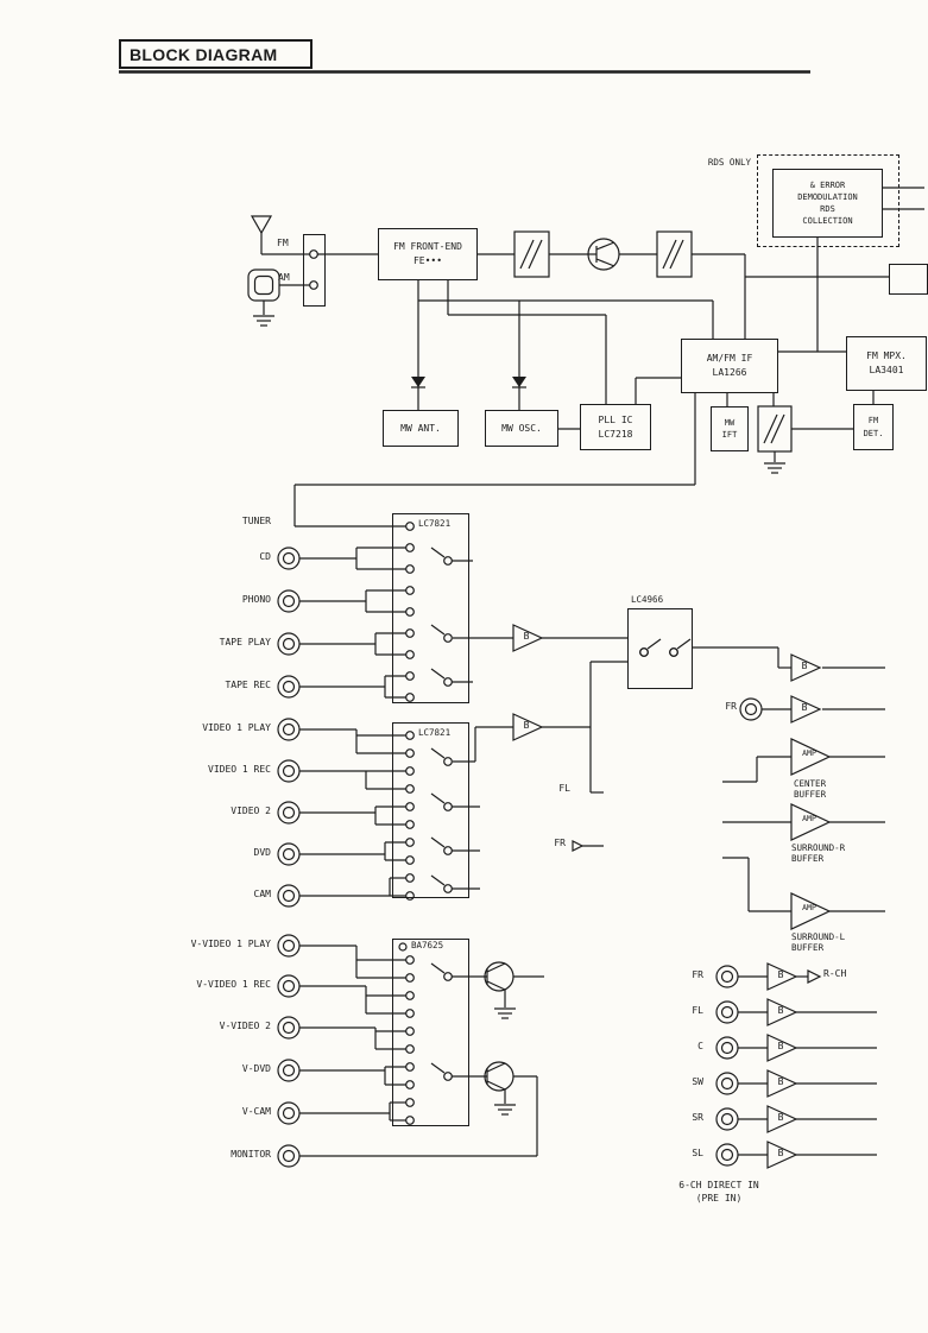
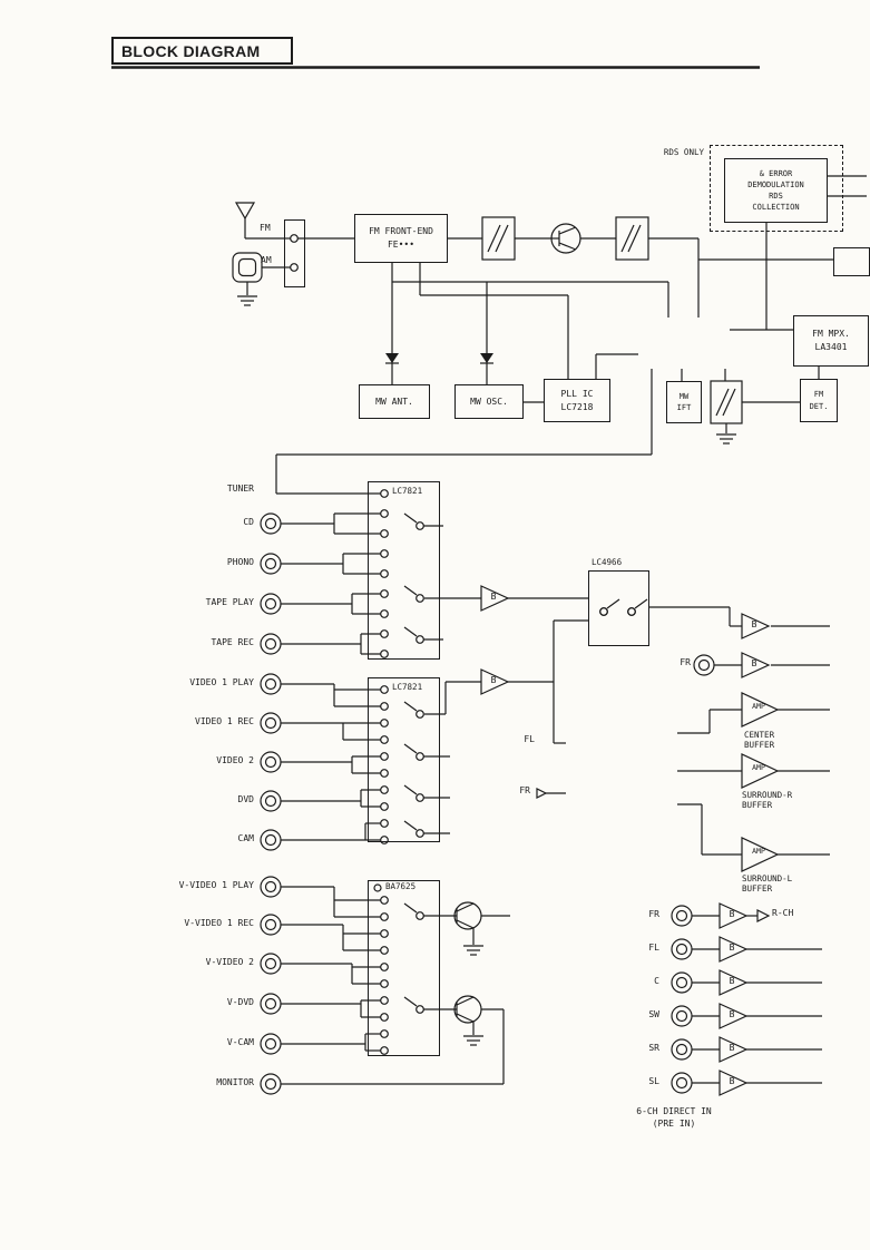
  BLOCK DIAGRAM
  & ERROR
  DEMODULATION
  RDS
  COLLECTION
  FM FRONT-END
  FE•••
- AM/FM IF
- LA1266
  FM MPX.
  LA3401
  MW ANT.
  MW OSC.
  PLL IC
  LC7218
  MW
  IFT
  FM
  DET.
  TUNER
  CD
  PHONO
  TAPE PLAY
  TAPE REC
  VIDEO 1 PLAY
  VIDEO 1 REC
  VIDEO 2
  DVD
  CAM
  V-VIDEO 1 PLAY
  V-VIDEO 1 REC
  V-VIDEO 2
  V-DVD
  V-CAM
  MONITOR
  FR
  B
  FL
  B
  C
  B
  SW
  B
  SR
  B
  SL
  B
  B
  B
  B
  B
  AMP
  AMP
  AMP
  FM
  AM
  RDS ONLY
  LC7821
  LC7821
  BA7625
  LC4966
  FL
  FR
  FR
  CENTER
  BUFFER
  SURROUND-R
  BUFFER
  SURROUND-L
  BUFFER
  R-CH
  6-CH DIRECT IN
  (PRE IN)
